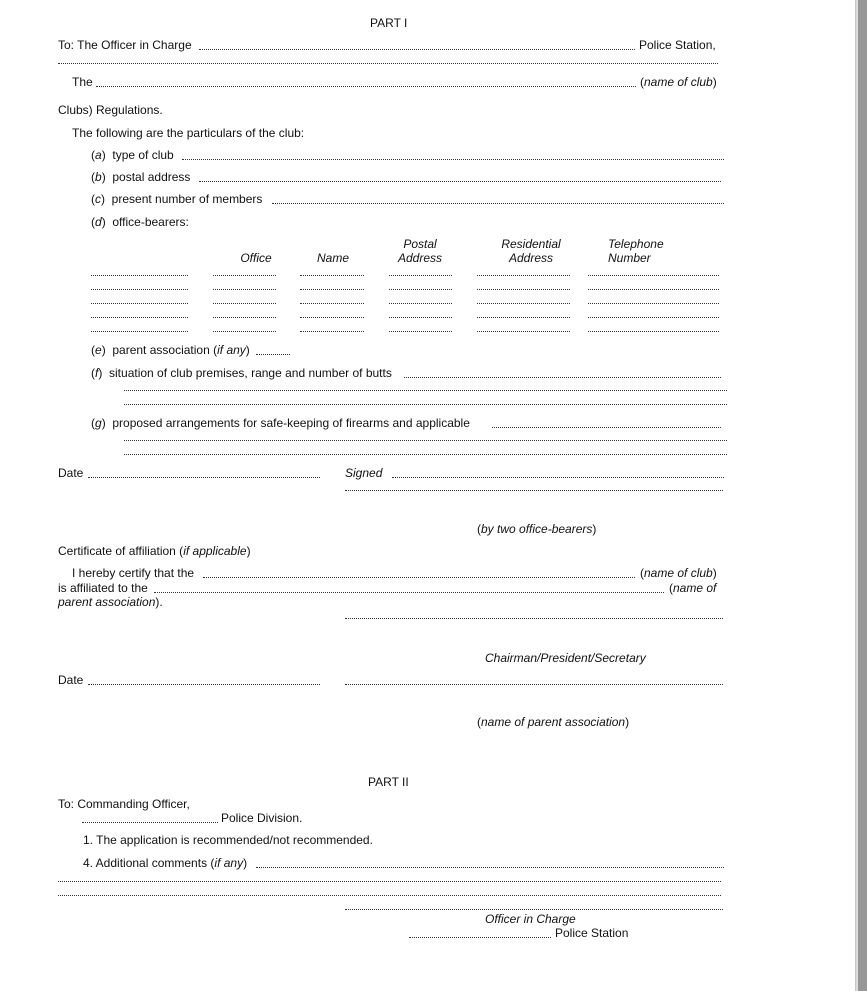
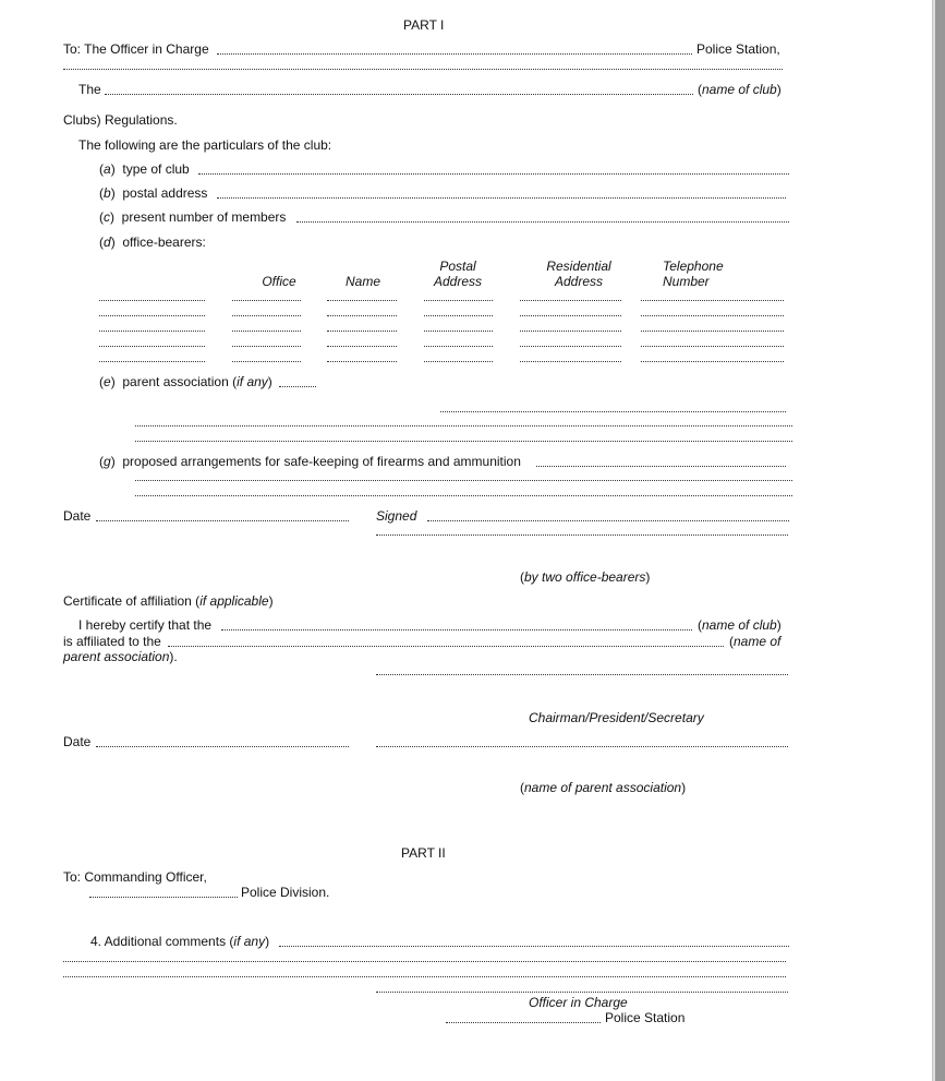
  PART I
  To: The Officer in Charge
  Police Station,
  The
  (name of club)
  Clubs) Regulations.
  The following are the particulars of the club:
  (a) type of club
  (b) postal address
  (c) present number of members
  (d) office-bearers:
  Office
  Name
  Postal
  Address
  Residential
  Address
  Telephone
  Number
  (e) parent association (if any)
- (f) situation of club premises, range and number of butts
- (g) proposed arrangements for safe-keeping of firearms and applicable
+ (g) proposed arrangements for safe-keeping of firearms and ammunition
  Date
  Signed
  (by two office-bearers)
  Certificate of affiliation (if applicable)
  I hereby certify that the
  (name of club)
  is affiliated to the
  (name of
  parent association).
  Chairman/President/Secretary
  Date
  (name of parent association)
  PART II
  To: Commanding Officer,
  Police Division.
- 1. The application is recommended/not recommended.
  4. Additional comments (if any)
  Officer in Charge
  Police Station
